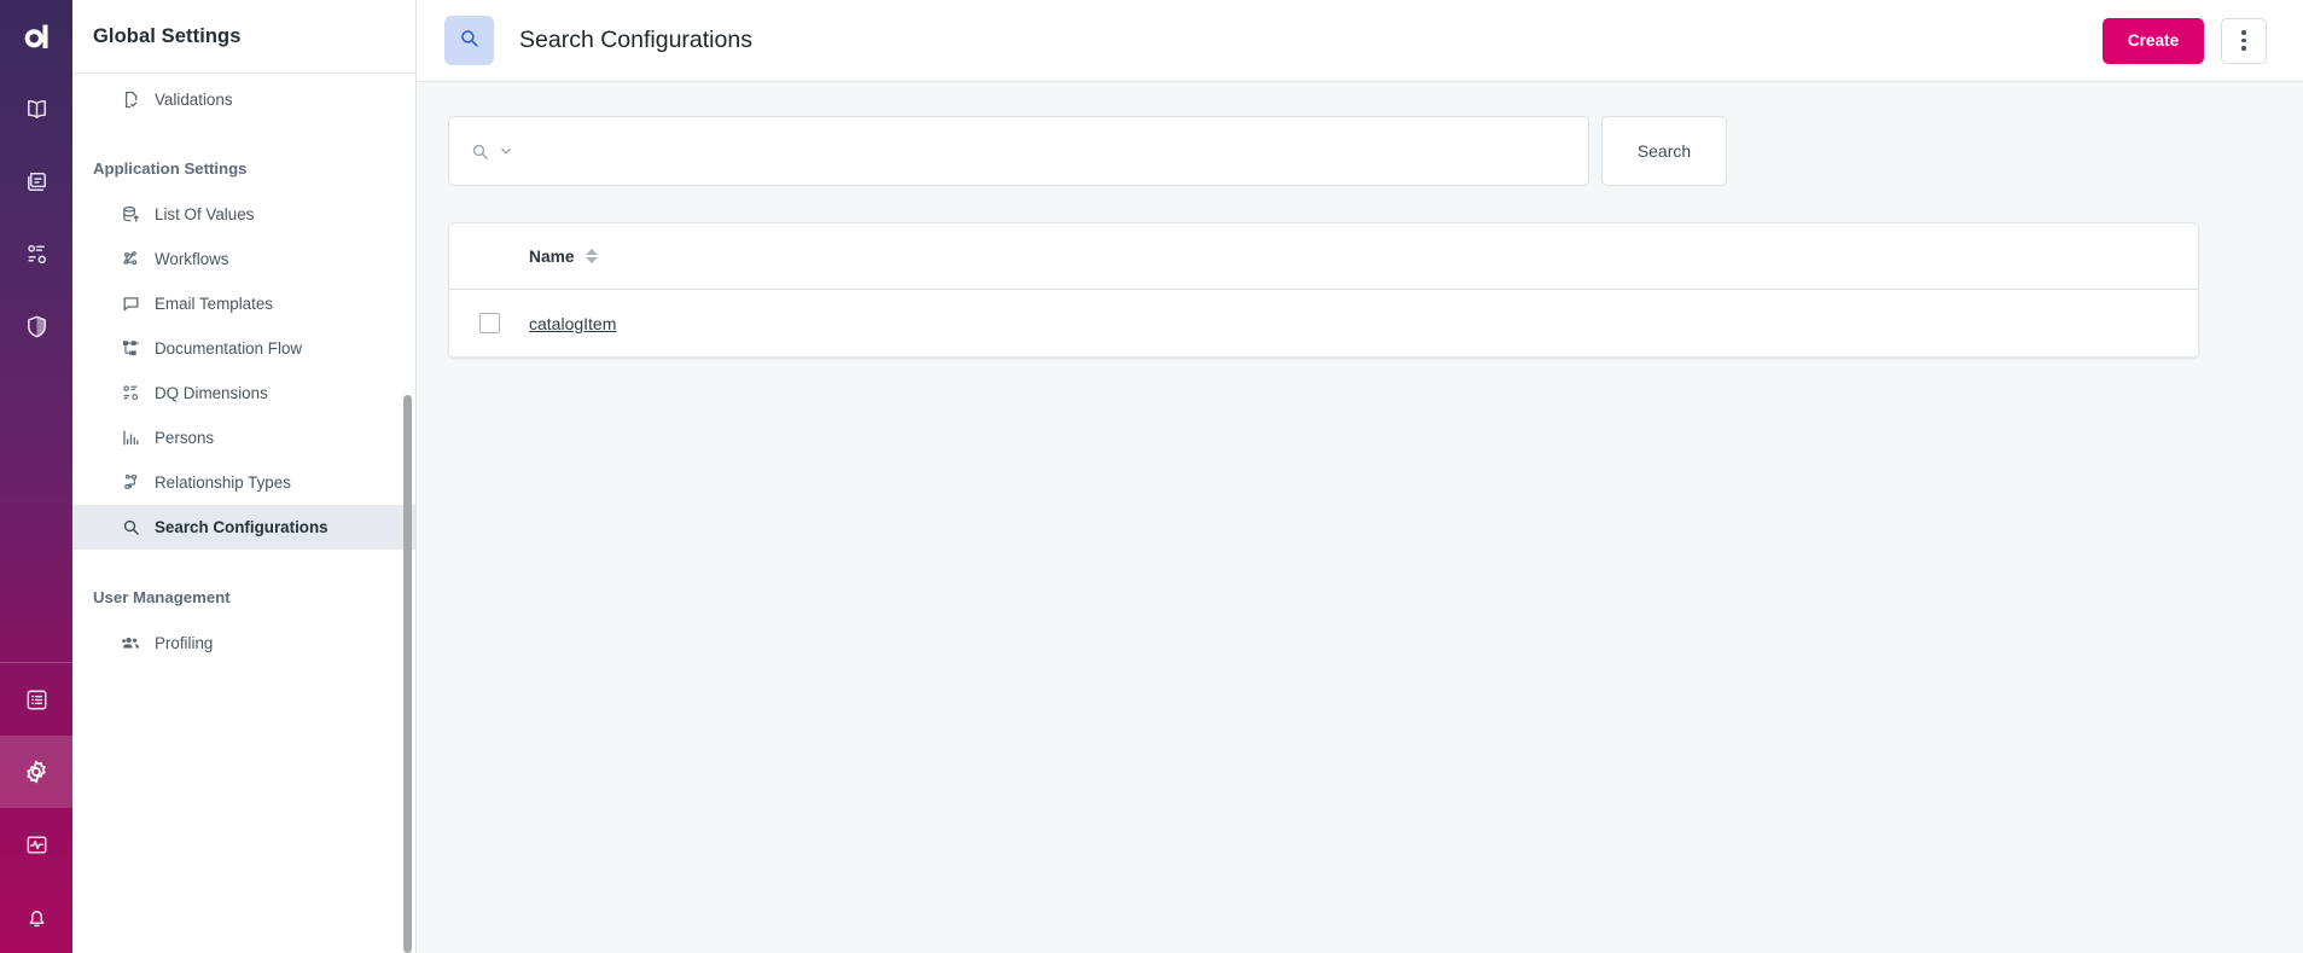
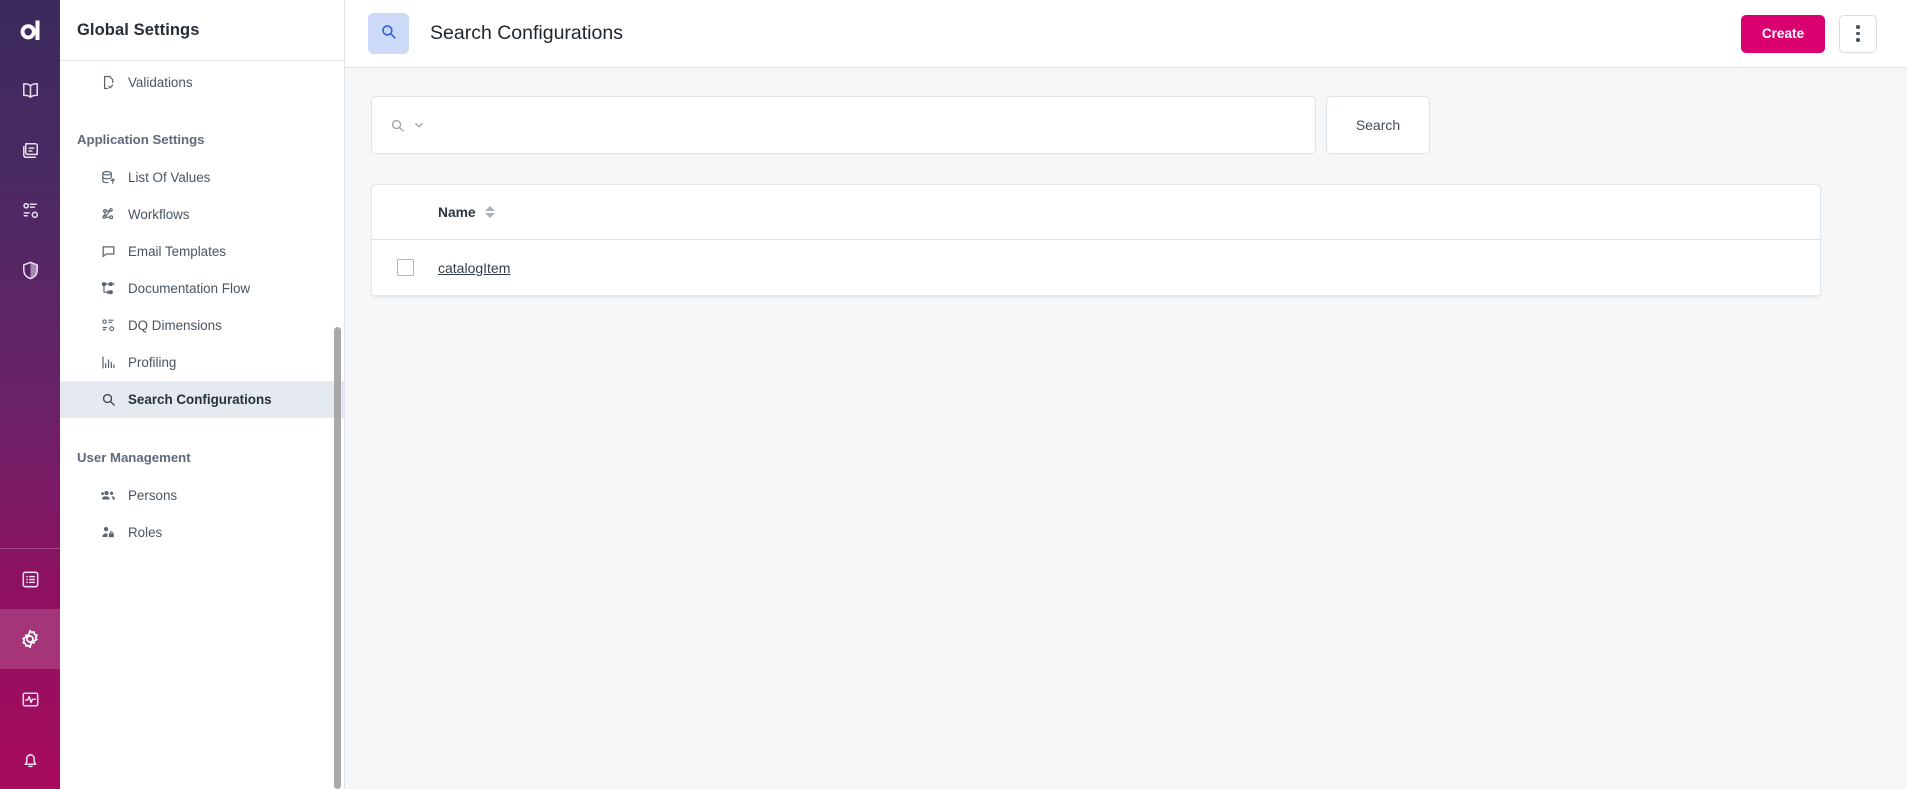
  Global Settings
  Validations
  Application Settings
  List Of Values
  Workflows
  Email Templates
  Documentation Flow
  DQ Dimensions
- Persons
+ Profiling
- Relationship Types
  Search Configurations
  User Management
- Profiling
+ Persons
+ Roles
  Search Configurations
  Create
  Search
  Name
  catalogItem
